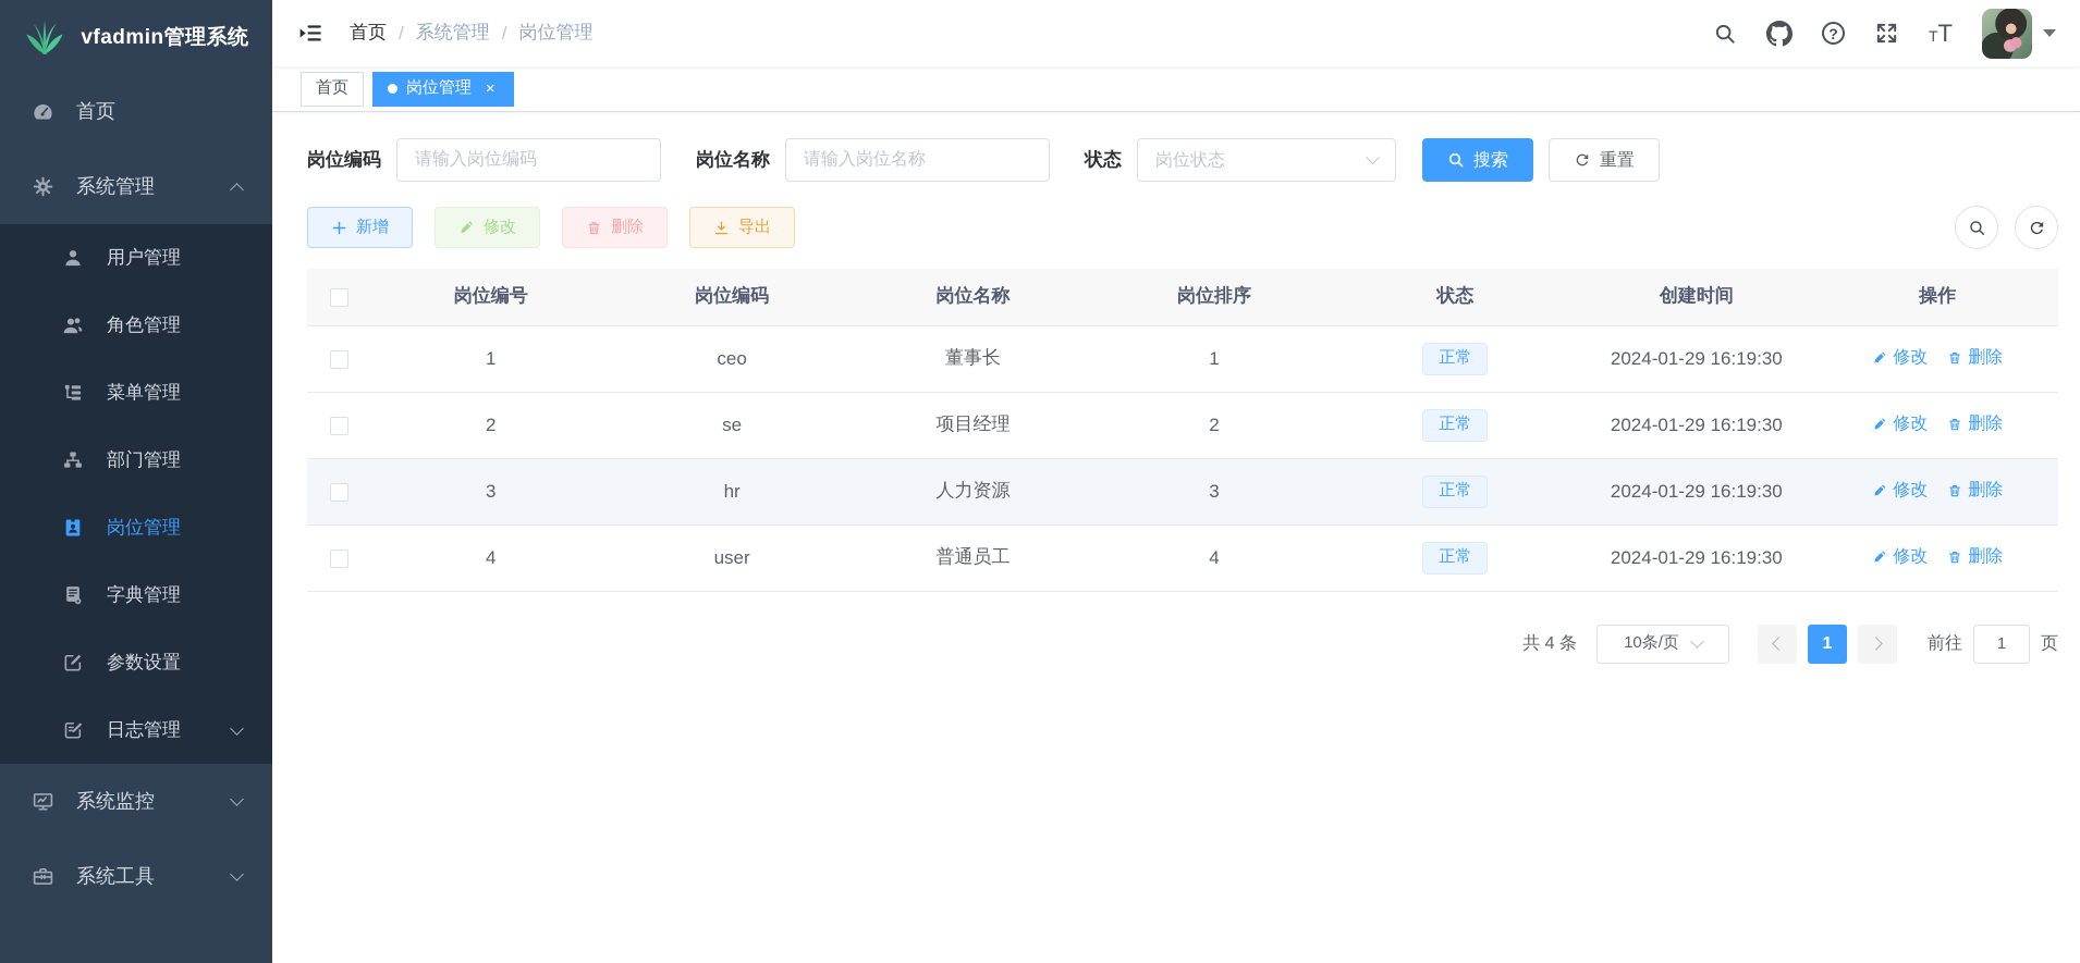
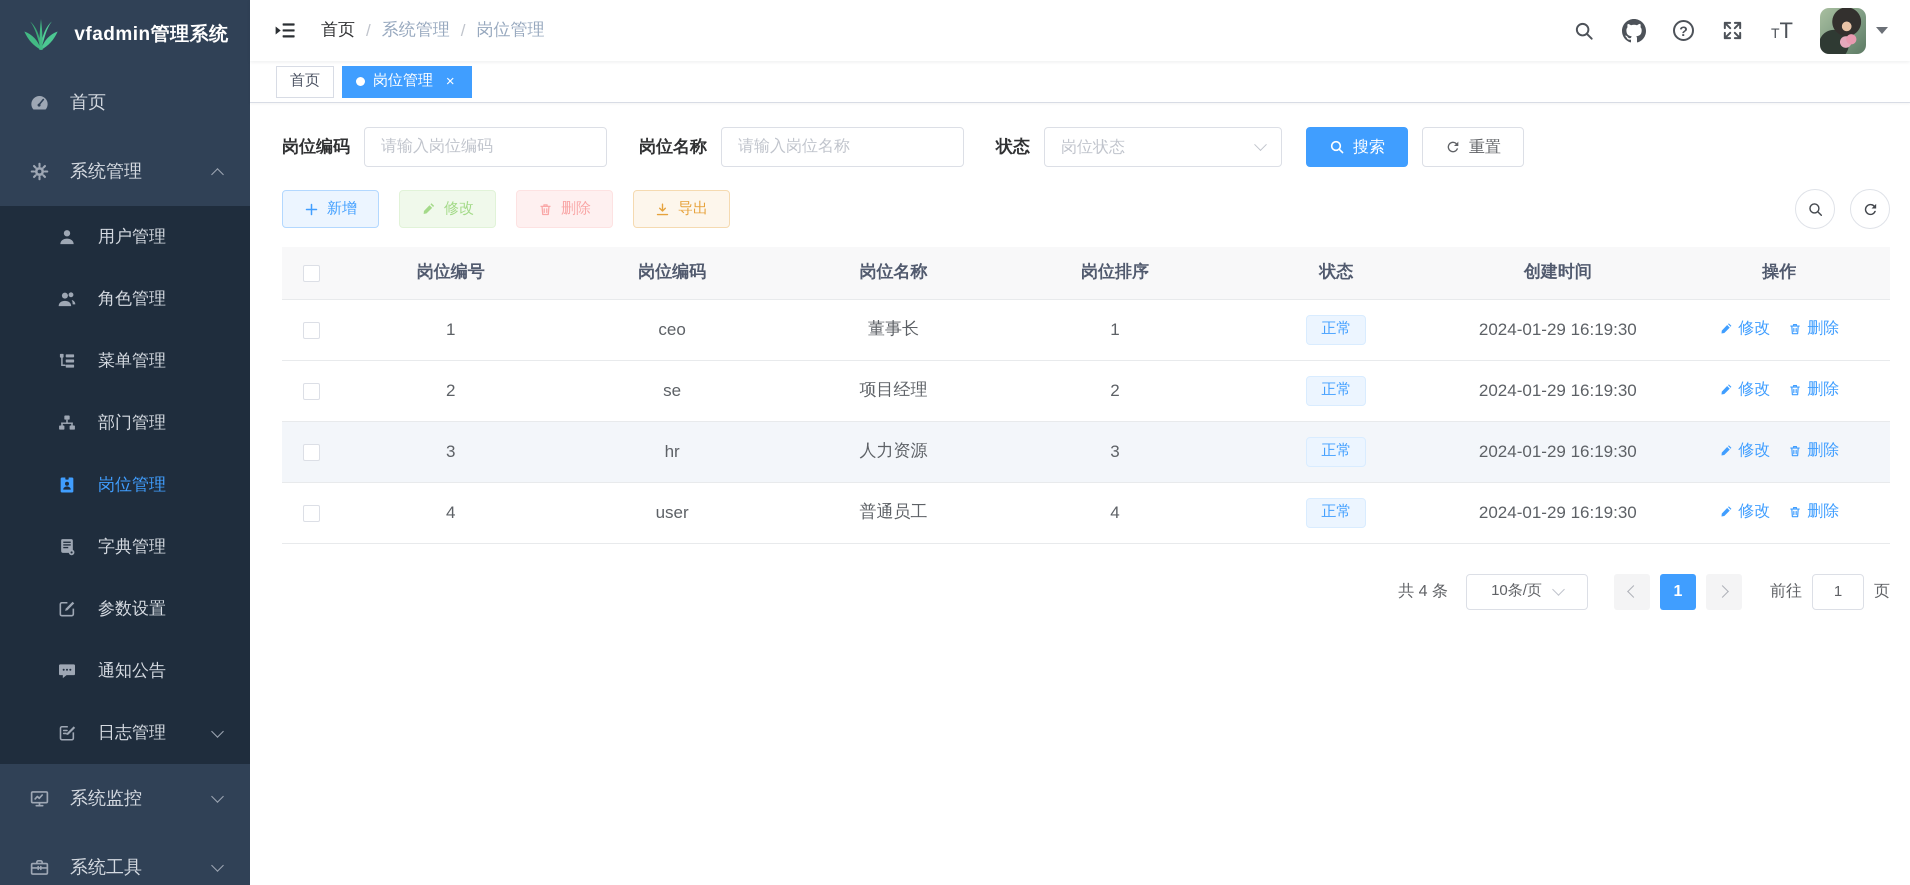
  vfadmin管理系统
  首页
  系统管理
  用户管理
  角色管理
  菜单管理
  部门管理
  岗位管理
  字典管理
  参数设置
+ 通知公告
  日志管理
  系统监控
  系统工具
  首页
  /
  系统管理
  /
  岗位管理
  首页
  岗位管理
  岗位编码
  请输入岗位编码
  岗位名称
  请输入岗位名称
  状态
  岗位状态
  搜索
  重置
  新增
  修改
  删除
  导出
  	岗位编号	岗位编码	岗位名称	岗位排序	状态	创建时间	操作
  	1	ceo	董事长	1	正常	2024-01-29 16:19:30	修改 删除
  	2	se	项目经理	2	正常	2024-01-29 16:19:30	修改 删除
  	3	hr	人力资源	3	正常	2024-01-29 16:19:30	修改 删除
  	4	user	普通员工	4	正常	2024-01-29 16:19:30	修改 删除
  共 4 条
  10条/页
  1
  前往
  1
  页
